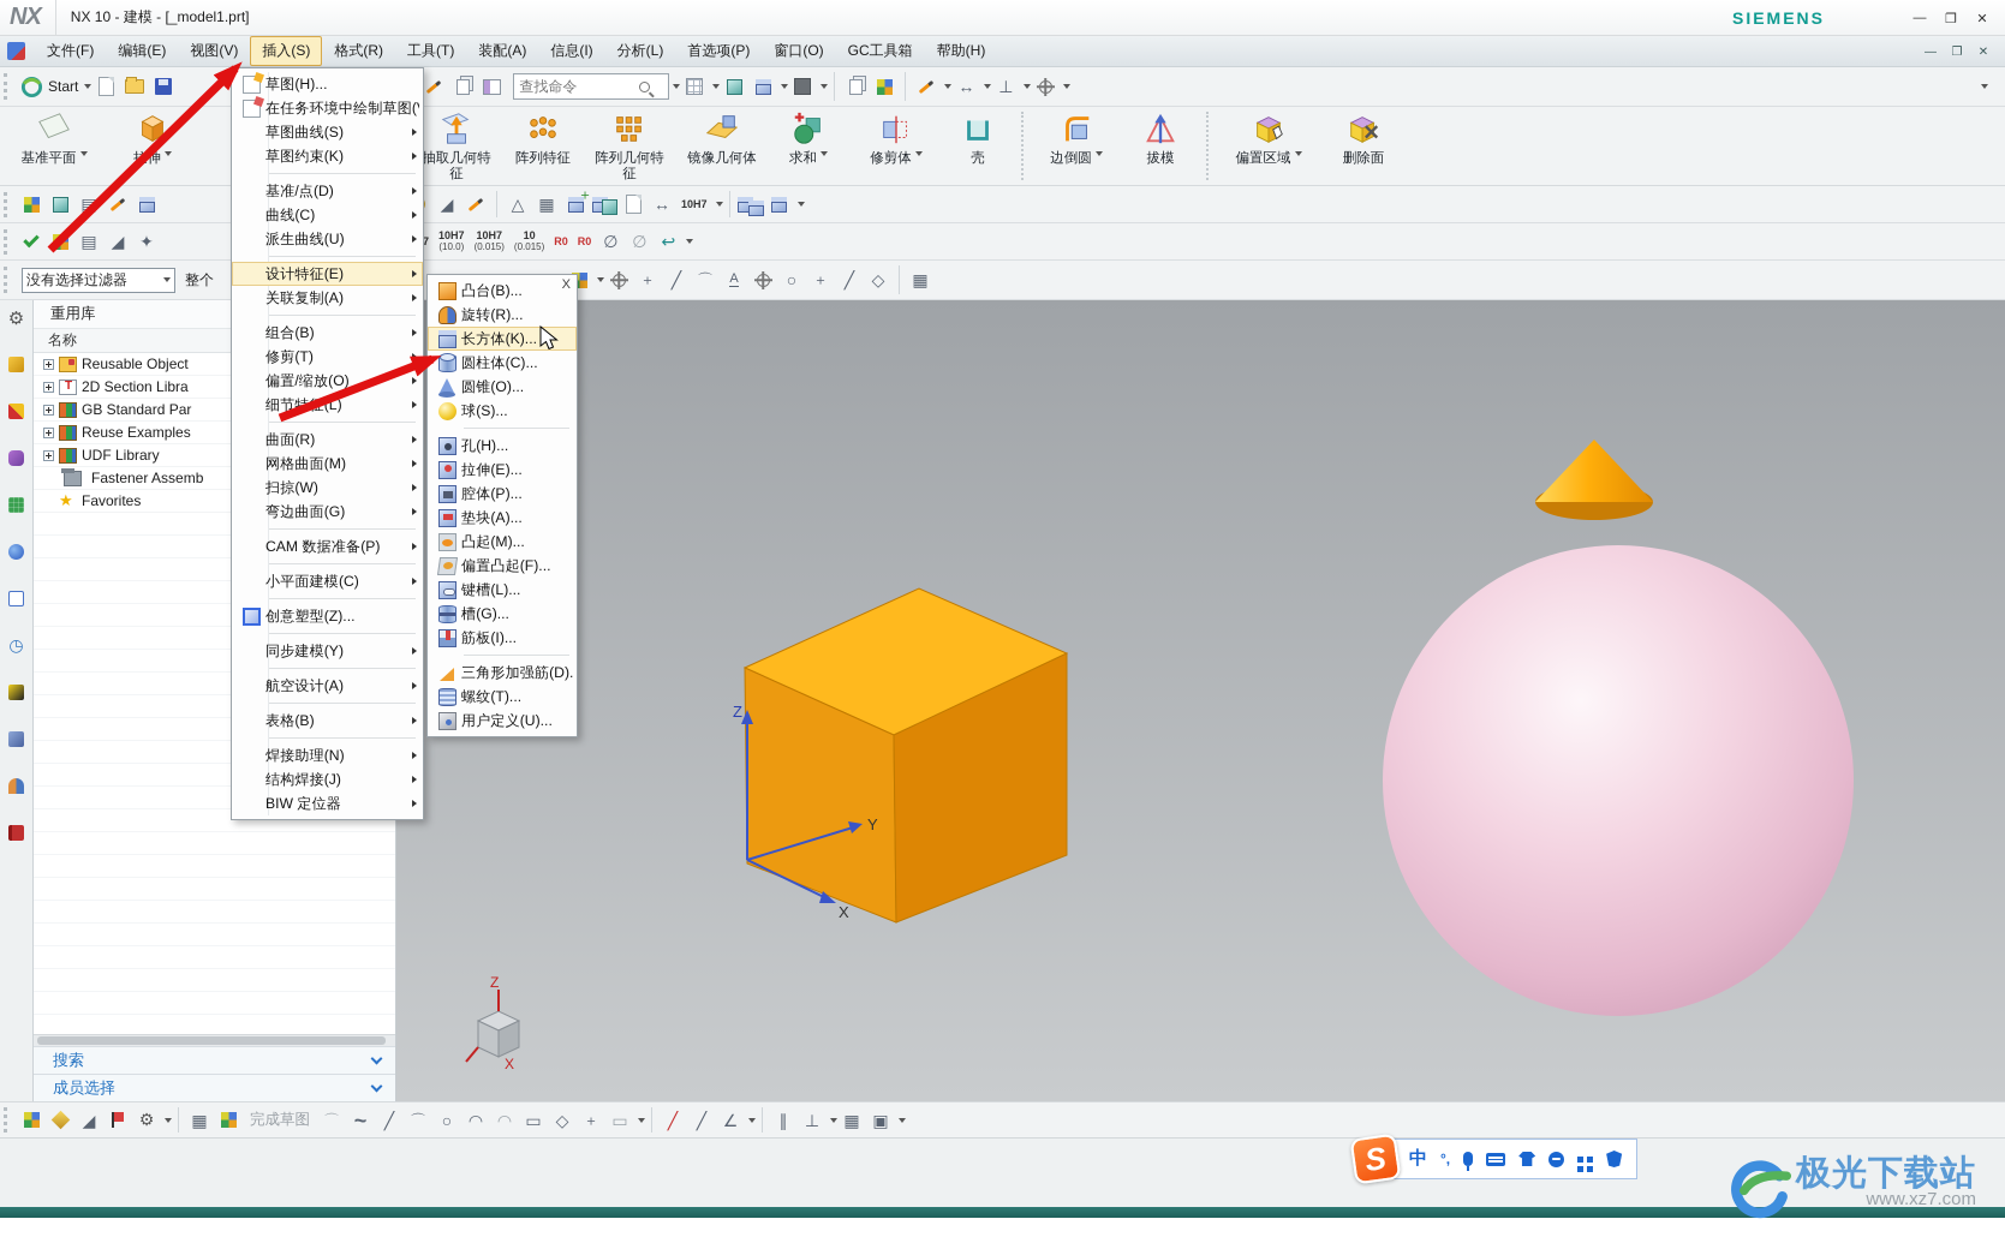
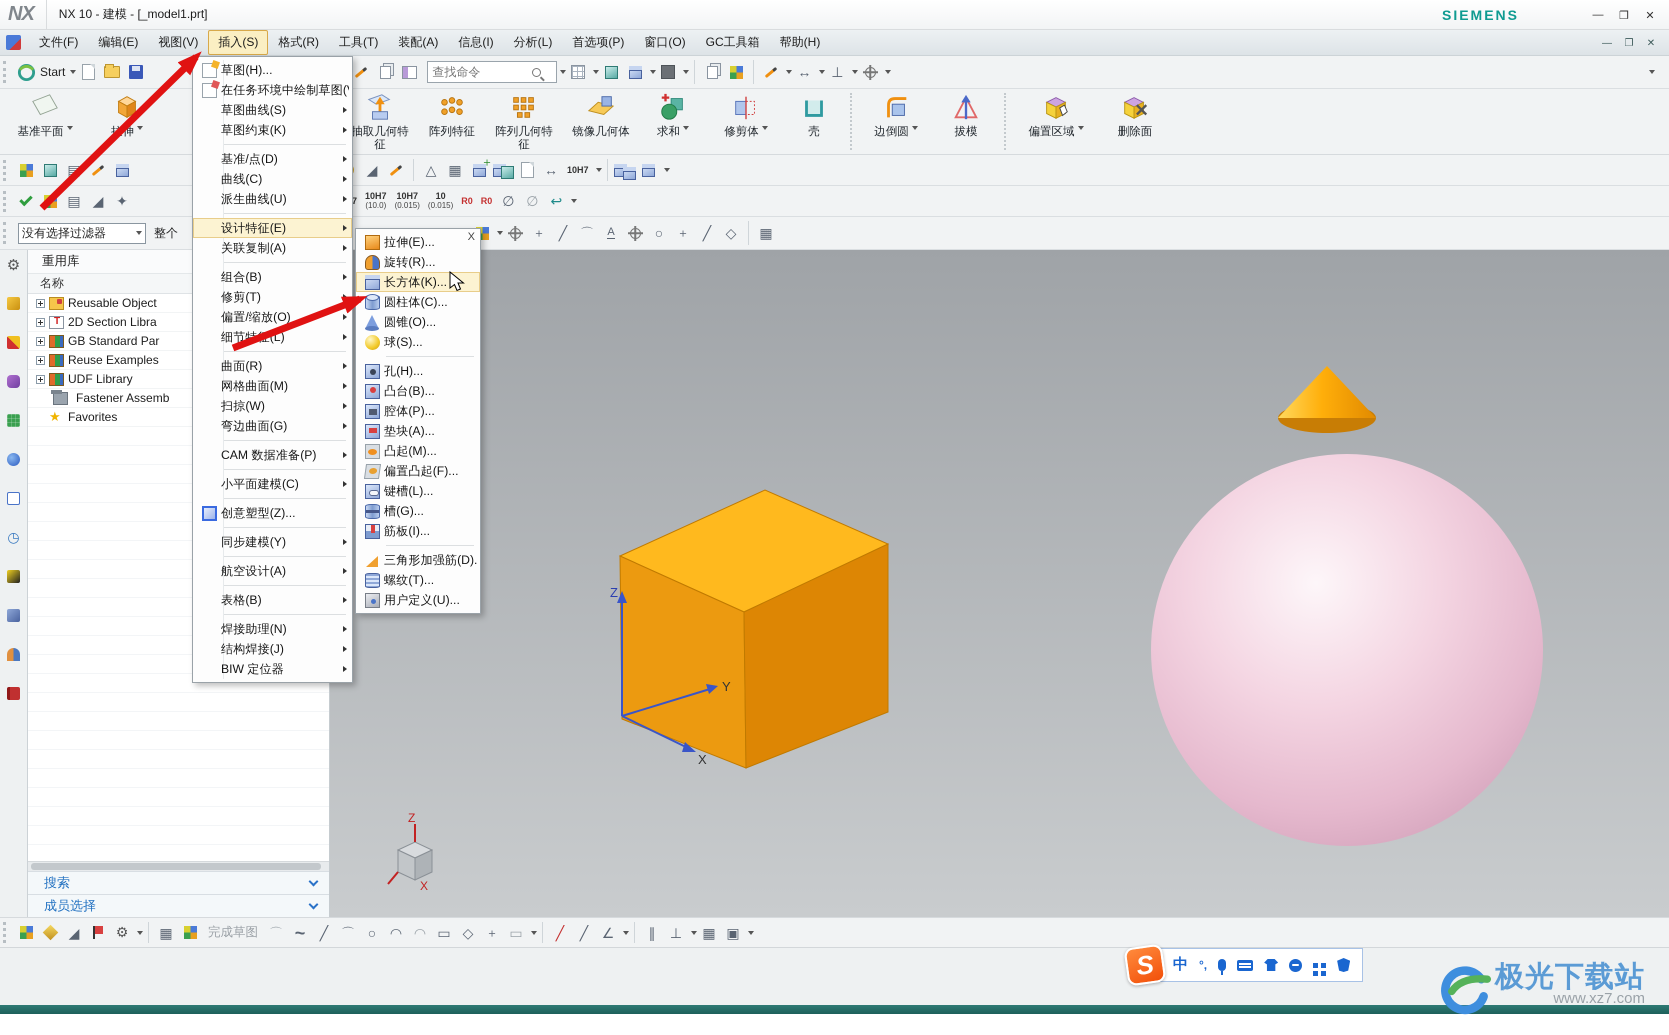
  NX
  NX 10 - 建模 - [_model1.prt]
  SIEMENS
  —
  ❐
  ✕
  文件(F)
  编辑(E)
  视图(V)
  插入(S)
  格式(R)
  工具(T)
  装配(A)
  信息(I)
  分析(L)
  首选项(P)
  窗口(O)
  GC工具箱
  帮助(H)
  —
  ❐
  ✕
  Start
  查找命令
  基准平面
  抽取几何特征
  阵列特征
  阵列几何特征
  镜像几何体
  求和
  修剪体
  壳
  边倒圆
  拔模
  偏置区域
  删除面
  10H7
  10H7
  (10.0)
  10H7
  (0.015)
  10
  (0.015)
  R0
  R0
  没有选择过滤器
  整个
  ⚙
  ◷
  重用库
  名称
  Reusable Object
  2D Section Libra
  GB Standard Par
  Reuse Examples
  UDF Library
  Fastener Assemb
  Favorites
  搜索
  成员选择
  Z
  Y
  X
  Z
  X
  草图(H)...
  草图曲线(S)
  草图约束(K)
  基准/点(D)
  曲线(C)
  派生曲线(U)
  设计特征(E)
  关联复制(A)
  组合(B)
  修剪(T)
  偏置/缩放(O)
  细节特L)
  曲面(R)
  网格曲面(M)
  扫掠(W)
  弯边曲面(G)
  CAM 数据准备(P)
  小平面建模(C)
  创意塑型(Z)...
  同步建模(Y)
  航空设计(A)
  表格(B)
  焊接助理(N)
  结构焊接(J)
  BIW 定位器
  X
- 凸台(B)...
+ 拉伸(E)...
  旋转(R)...
  长方体(K)...
  圆柱体(C)...
  圆锥(O)...
  球(S)...
  孔(H)...
- 拉伸(E)...
+ 凸台(B)...
  腔体(P)...
  垫块(A)...
  凸起(M)...
  偏置凸起(F)...
  键槽(L)...
  槽(G)...
  筋板(I)...
  三角形加强筋(D).
  螺纹(T)...
  用户定义(U)...
  ⚙
  完成草图
  中
  °,
  极光下载站
  www.xz7.com
